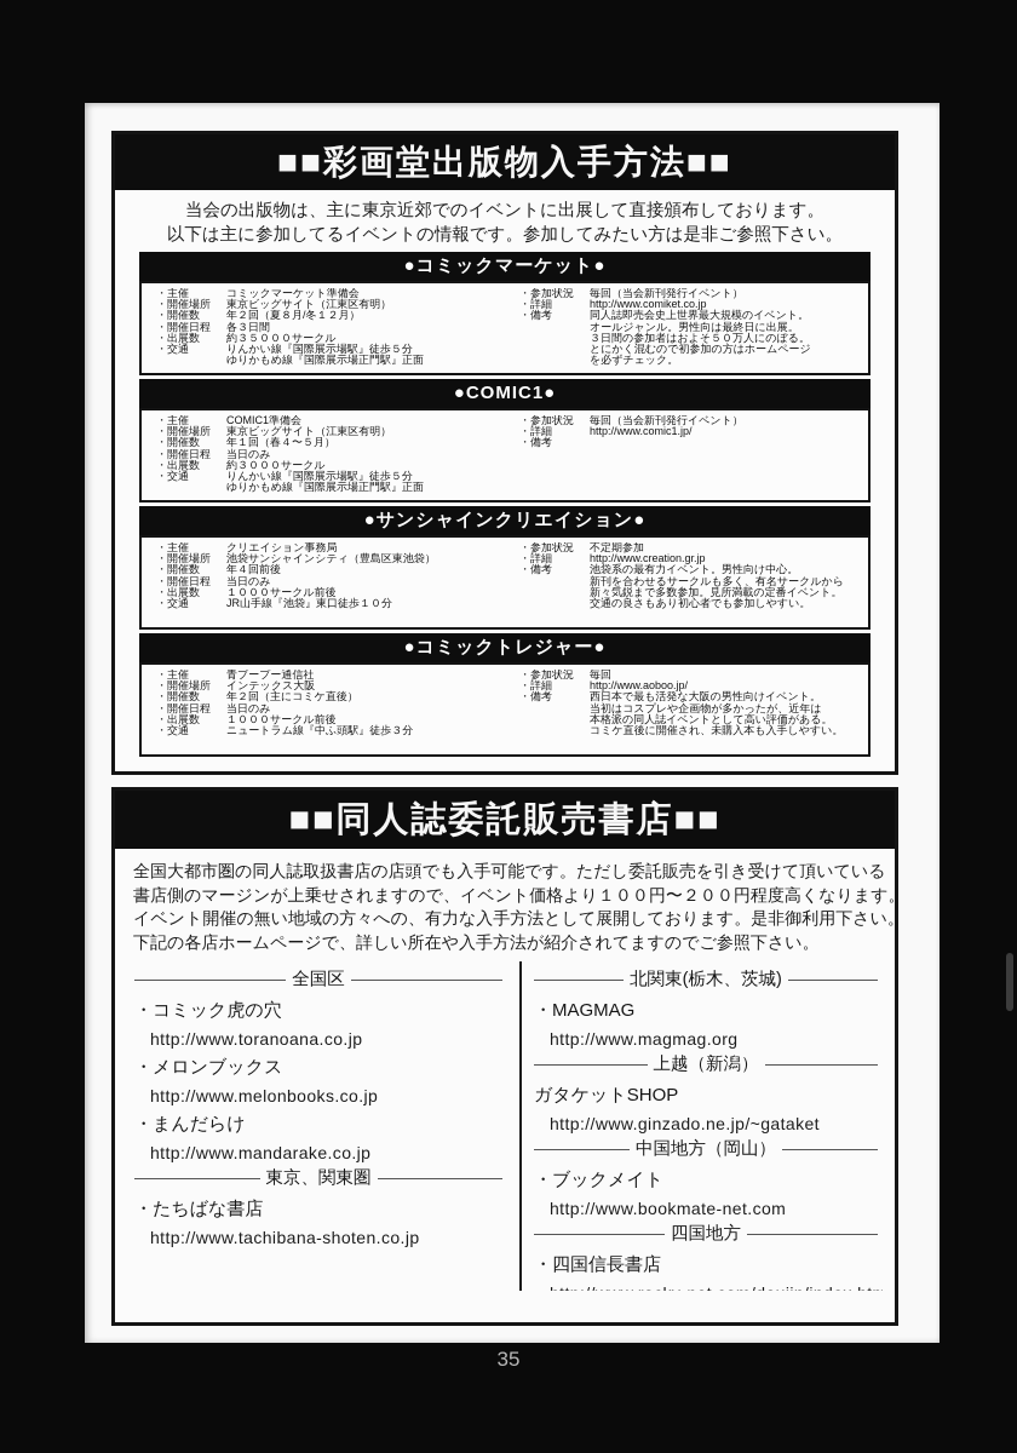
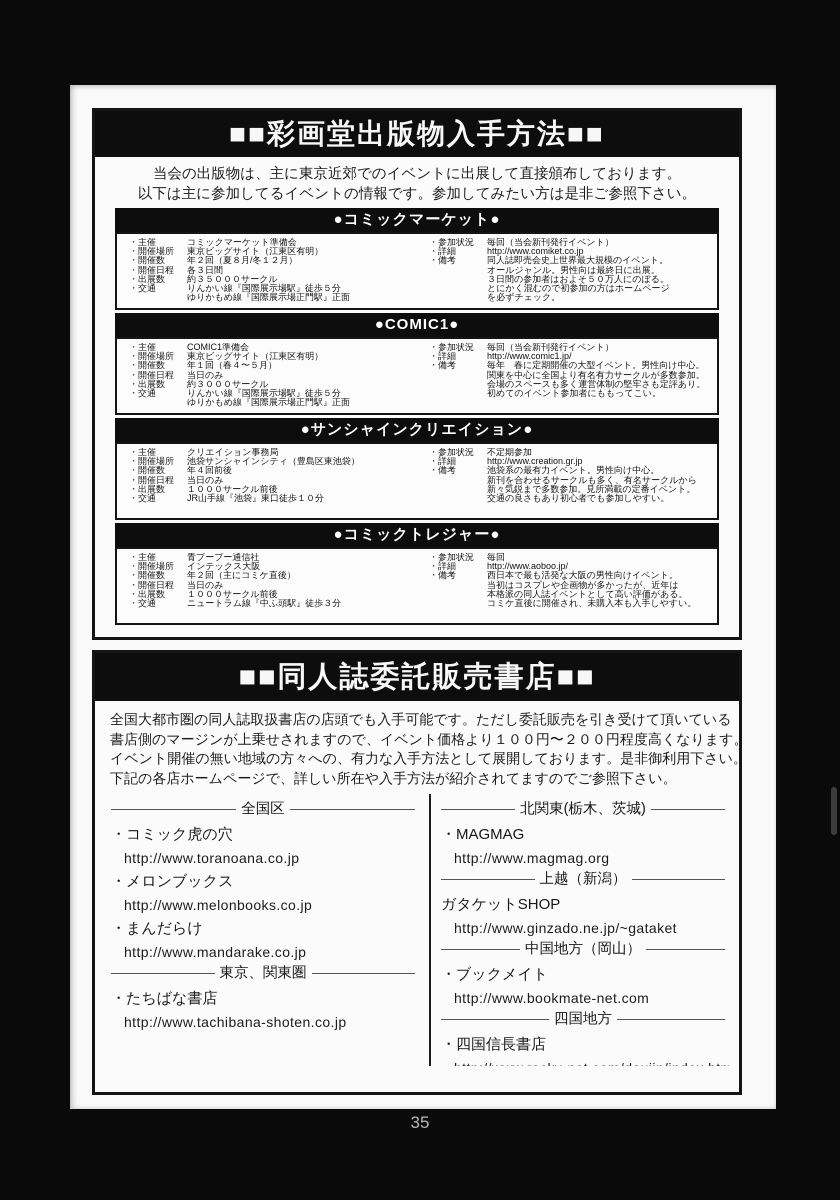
  ■■彩画堂出版物入手方法■■
  当会の出版物は、主に東京近郊でのイベントに出展して直接頒布しております。
  以下は主に参加してるイベントの情報です。参加してみたい方は是非ご参照下さい。
  ●コミックマーケット●
  ・主催
  コミックマーケット準備会
  ・開催場所
  東京ビッグサイト（江東区有明）
  ・開催数
  年２回（夏８月/冬１２月）
  ・開催日程
  各３日間
  ・出展数
  約３５０００サークル
  ・交通
  りんかい線『国際展示場駅』徒歩５分
  ゆりかもめ線『国際展示場正門駅』正面
  ・参加状況
  毎回（当会新刊発行イベント）
  ・詳細
  http://www.comiket.co.jp
  ・備考
  同人誌即売会史上世界最大規模のイベント。
  オールジャンル。男性向は最終日に出展。
  ３日間の参加者はおよそ５０万人にのぼる。
  とにかく混むので初参加の方はホームページ
  を必ずチェック。
  ●COMIC1●
  ・主催
  COMIC1準備会
  ・開催場所
  東京ビッグサイト（江東区有明）
  ・開催数
  年１回（春４〜５月）
  ・開催日程
  当日のみ
  ・出展数
  約３０００サークル
  ・交通
  りんかい線『国際展示場駅』徒歩５分
  ゆりかもめ線『国際展示場正門駅』正面
  ・参加状況
  毎回（当会新刊発行イベント）
  ・詳細
  http://www.comic1.jp/
  ・備考
+ 毎年 春に定期開催の大型イベント。男性向け中心。
+ 関東を中心に全国より有名有力サークルが多数参加。
+ 会場のスペースも多く運営体制の堅牢さも定評あり。
+ 初めてのイベント参加者にももってこい。
  ●サンシャインクリエイション●
  ・主催
  クリエイション事務局
  ・開催場所
  池袋サンシャインシティ（豊島区東池袋）
  ・開催数
  年４回前後
  ・開催日程
  当日のみ
  ・出展数
  １０００サークル前後
  ・交通
  JR山手線『池袋』東口徒歩１０分
  ・参加状況
  不定期参加
  ・詳細
  http://www.creation.gr.jp
  ・備考
  池袋系の最有力イベント。男性向け中心。
  新刊を合わせるサークルも多く、有名サークルから
  新々気鋭まで多数参加。見所満載の定番イベント。
  交通の良さもあり初心者でも参加しやすい。
  ●コミックトレジャー●
  ・主催
  青ブーブー通信社
  ・開催場所
  インテックス大阪
  ・開催数
  年２回（主にコミケ直後）
  ・開催日程
  当日のみ
  ・出展数
  １０００サークル前後
  ・交通
  ニュートラム線『中ふ頭駅』徒歩３分
  ・参加状況
  毎回
  ・詳細
  http://www.aoboo.jp/
  ・備考
  西日本で最も活発な大阪の男性向けイベント。
  当初はコスプレや企画物が多かったが、近年は
  本格派の同人誌イベントとして高い評価がある。
  コミケ直後に開催され、未購入本も入手しやすい。
  ■■同人誌委託販売書店■■
  全国大都市圏の同人誌取扱書店の店頭でも入手可能です。ただし委託販売を引き受けて頂いている
  書店側のマージンが上乗せされますので、イベント価格より１００円〜２００円程度高くなります。
  イベント開催の無い地域の方々への、有力な入手方法として展開しております。是非御利用下さい。
  下記の各店ホームページで、詳しい所在や入手方法が紹介されてますのでご参照下さい。
  全国区
  ・コミック虎の穴
  http://www.toranoana.co.jp
  ・メロンブックス
  http://www.melonbooks.co.jp
  ・まんだらけ
  http://www.mandarake.co.jp
  東京、関東圏
  ・たちばな書店
  http://www.tachibana-shoten.co.jp
  北関東(栃木、茨城)
  ・MAGMAG
  http://www.magmag.org
  上越（新潟）
  ガタケットSHOP
  http://www.ginzado.ne.jp/~gataket
  中国地方（岡山）
  ・ブックメイト
  http://www.bookmate-net.com
  四国地方
  ・四国信長書店
  35
